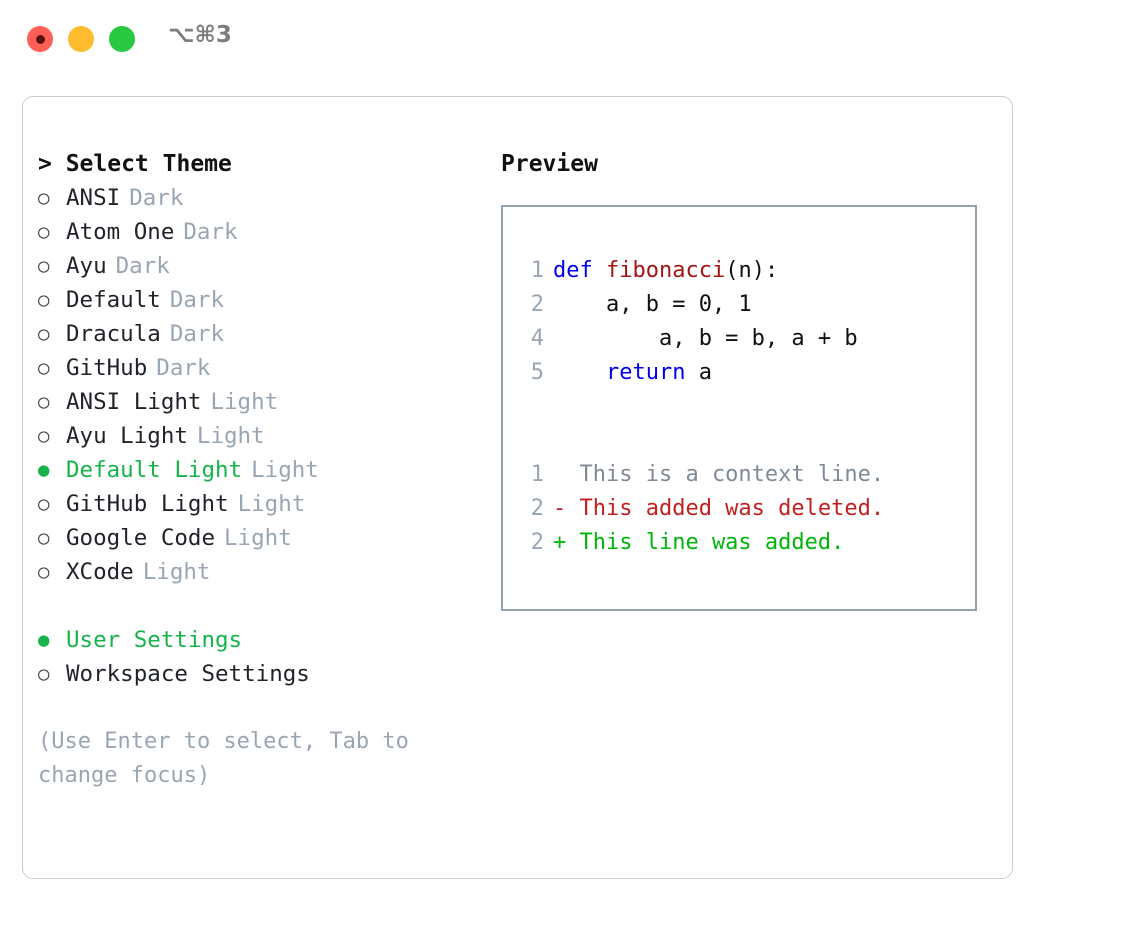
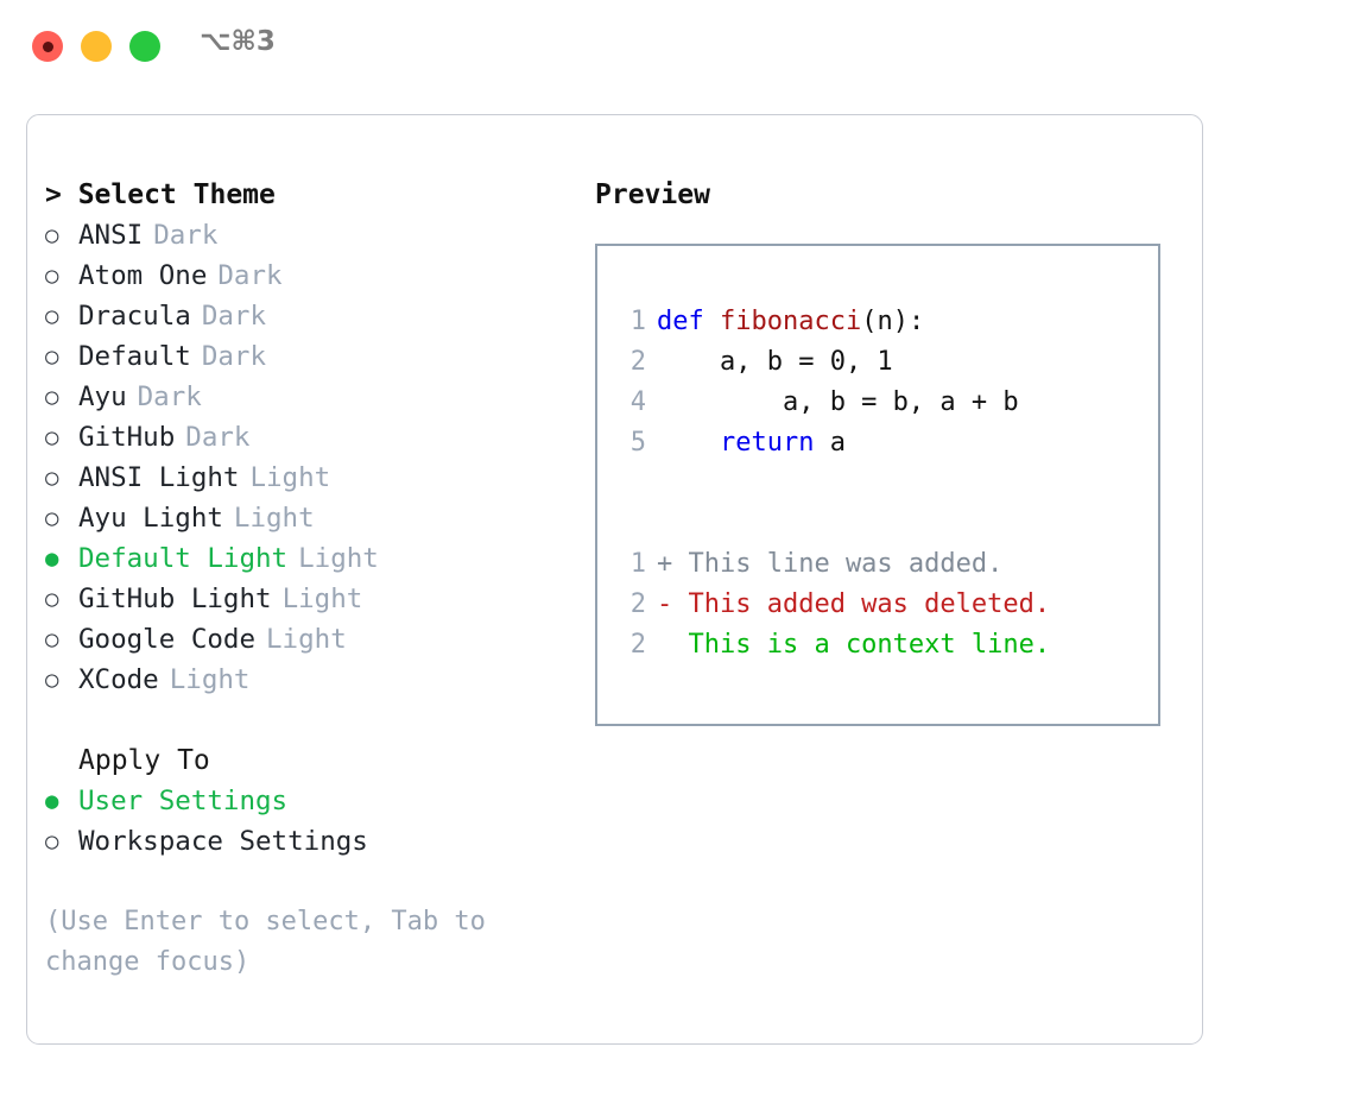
  ⌥⌘3
  > Select Theme
  ○
  ANSI
  Dark
  ○
  Atom One
  Dark
  ○
- Ayu
+ Dracula
  Dark
  ○
  Default
  Dark
  ○
- Dracula
+ Ayu
  Dark
  ○
  GitHub
  Dark
  ○
  ANSI Light
  Light
  ○
  Ayu Light
  Light
  ●
  Default Light
  Light
  ○
  GitHub Light
  Light
  ○
  Google Code
  Light
  ○
  XCode
  Light
+ Apply To
  ●
  User Settings
  ○
  Workspace Settings
  (Use Enter to select, Tab to change focus)
  Preview
  1
  def fibonacci(n):
  2
  a, b = 0, 1
  4
  a, b = b, a + b
  5
  return a
  1
- This is a context line.
+ + This line was added.
  2
  - This added was deleted.
  2
- + This line was added.
+ This is a context line.
